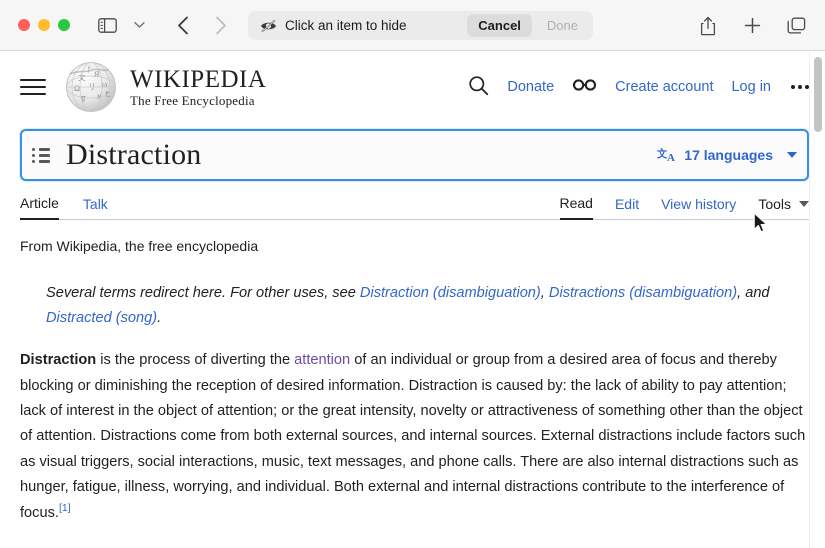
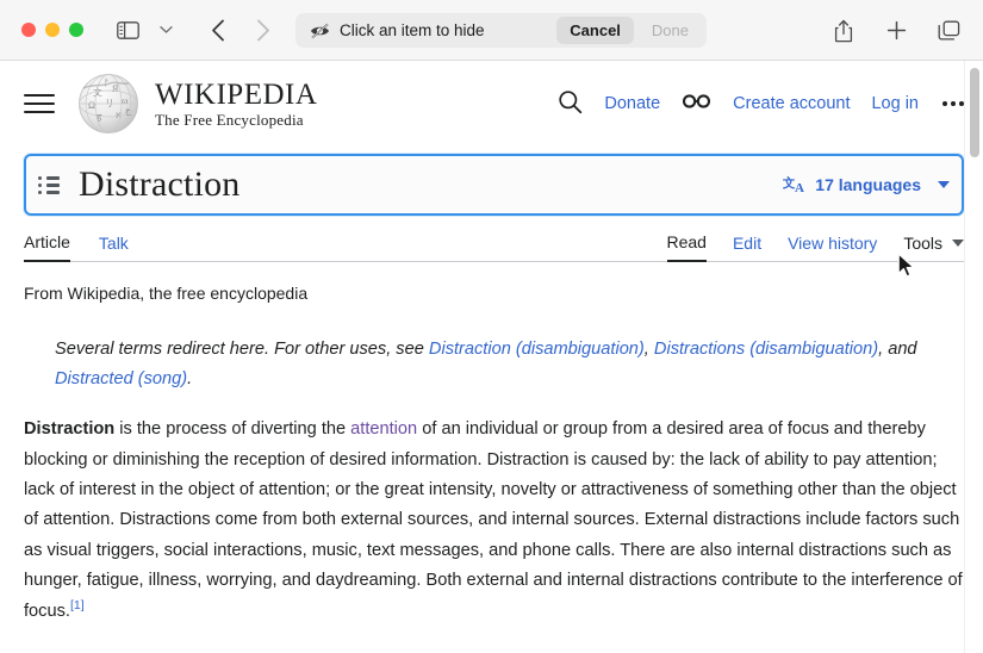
  Click an item to hide
  Cancel
  Done
  文
  Я
  ω
  א
  ह
  Ω
  リ
  ᚠ
  ج
  WIKIPEDIA
  The Free Encyclopedia
  Donate
  Create account
  Log in
  Distraction
  文
  A
  17 languages
  Article
  Talk
  Read
  Edit
  View history
  Tools
  From Wikipedia, the free encyclopedia
  Several terms redirect here. For other uses, see Distraction (disambiguation), Distractions (disambiguation), and Distracted (song).
- Distraction is the process of diverting the attention of an individual or group from a desired area of focus and thereby blocking or diminishing the reception of desired information. Distraction is caused by: the lack of ability to pay attention; lack of interest in the object of attention; or the great intensity, novelty or attractiveness of something other than the object of attention. Distractions come from both external sources, and internal sources. External distractions include factors such as visual triggers, social interactions, music, text messages, and phone calls. There are also internal distractions such as hunger, fatigue, illness, worrying, and individual. Both external and internal distractions contribute to the interference of focus.[1]
+ Distraction is the process of diverting the attention of an individual or group from a desired area of focus and thereby blocking or diminishing the reception of desired information. Distraction is caused by: the lack of ability to pay attention; lack of interest in the object of attention; or the great intensity, novelty or attractiveness of something other than the object of attention. Distractions come from both external sources, and internal sources. External distractions include factors such as visual triggers, social interactions, music, text messages, and phone calls. There are also internal distractions such as hunger, fatigue, illness, worrying, and daydreaming. Both external and internal distractions contribute to the interference of focus.[1]
